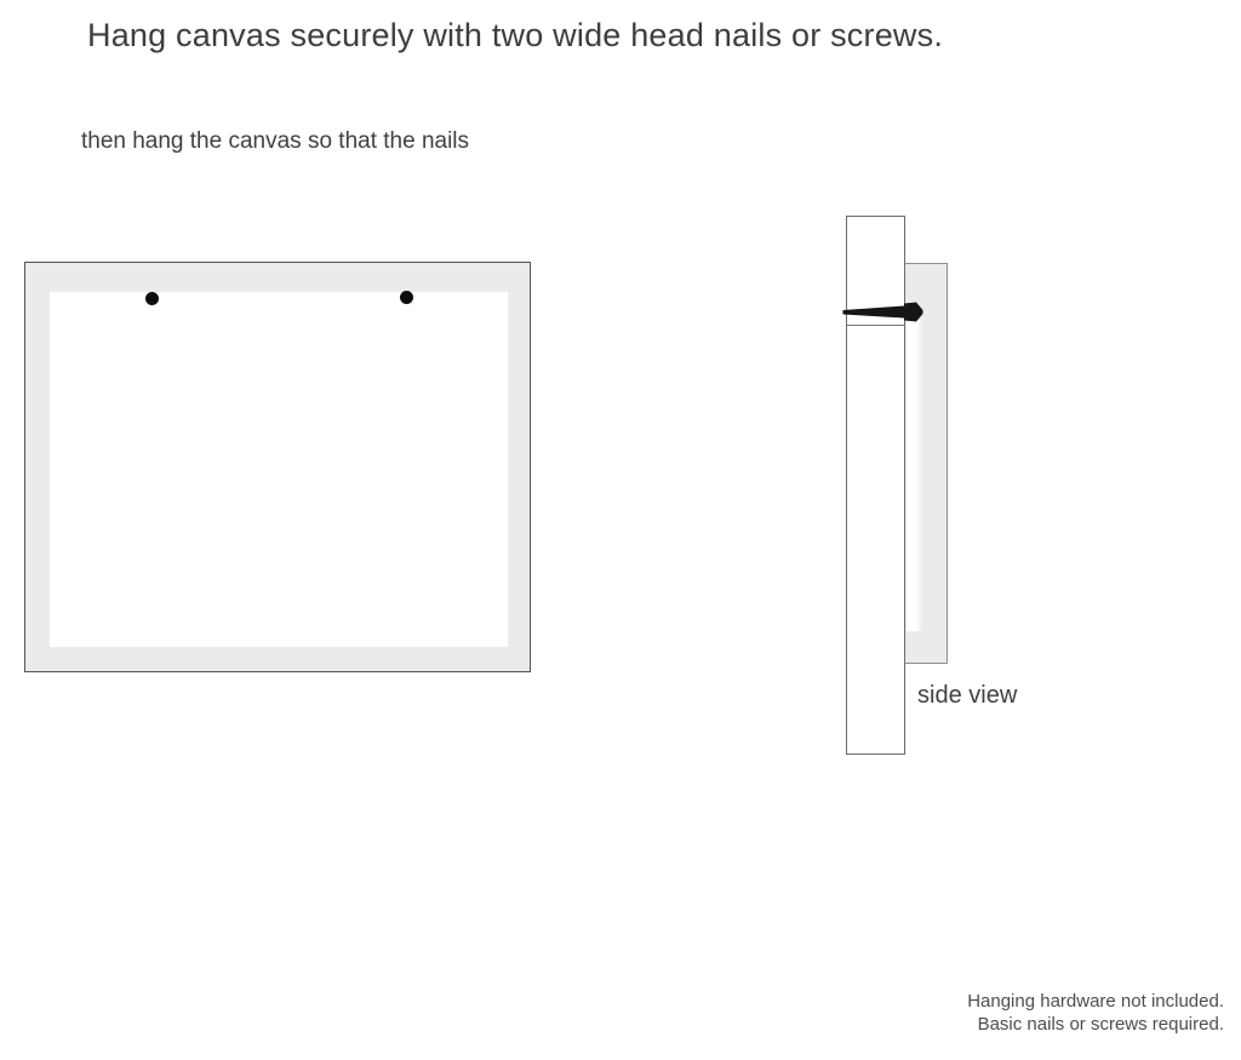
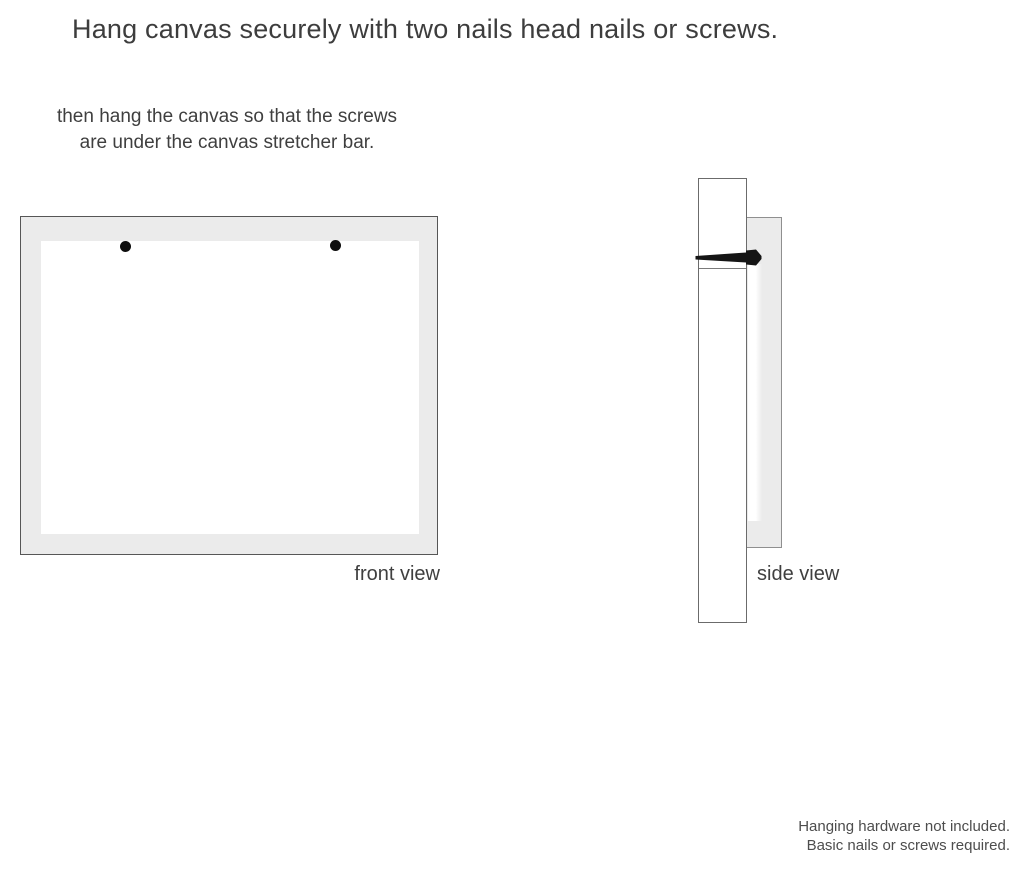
- Hang canvas securely with two wide head nails or screws.
+ Hang canvas securely with two nails head nails or screws.
- then hang the canvas so that the nails
+ then hang the canvas so that the screws
+ are under the canvas stretcher bar.
+ front view
  side view
  Hanging hardware not included.
  Basic nails or screws required.
